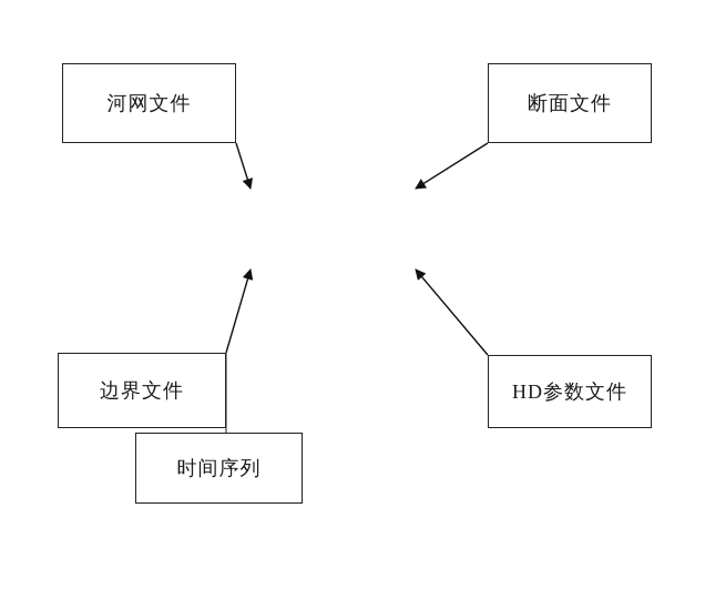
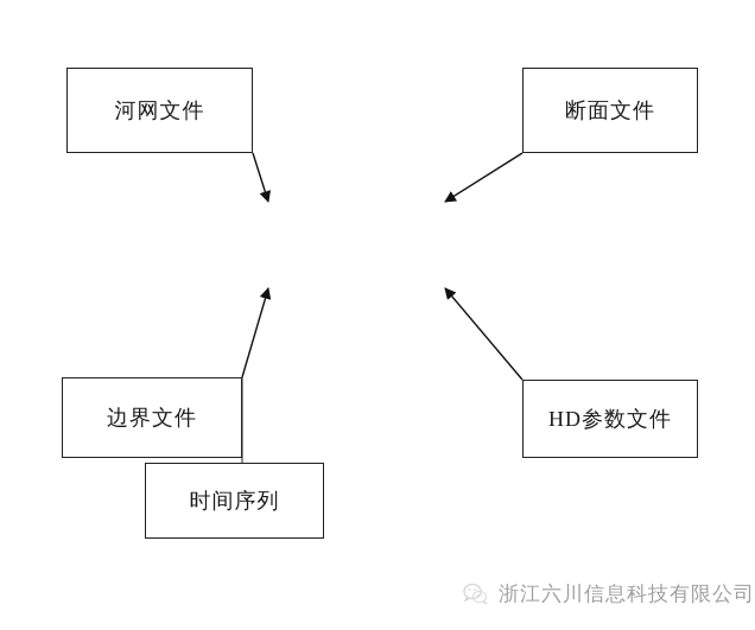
  河网文件
  断面文件
  边界文件
  时间序列
  HD参数文件
+ 浙江六川信息科技有限公司
